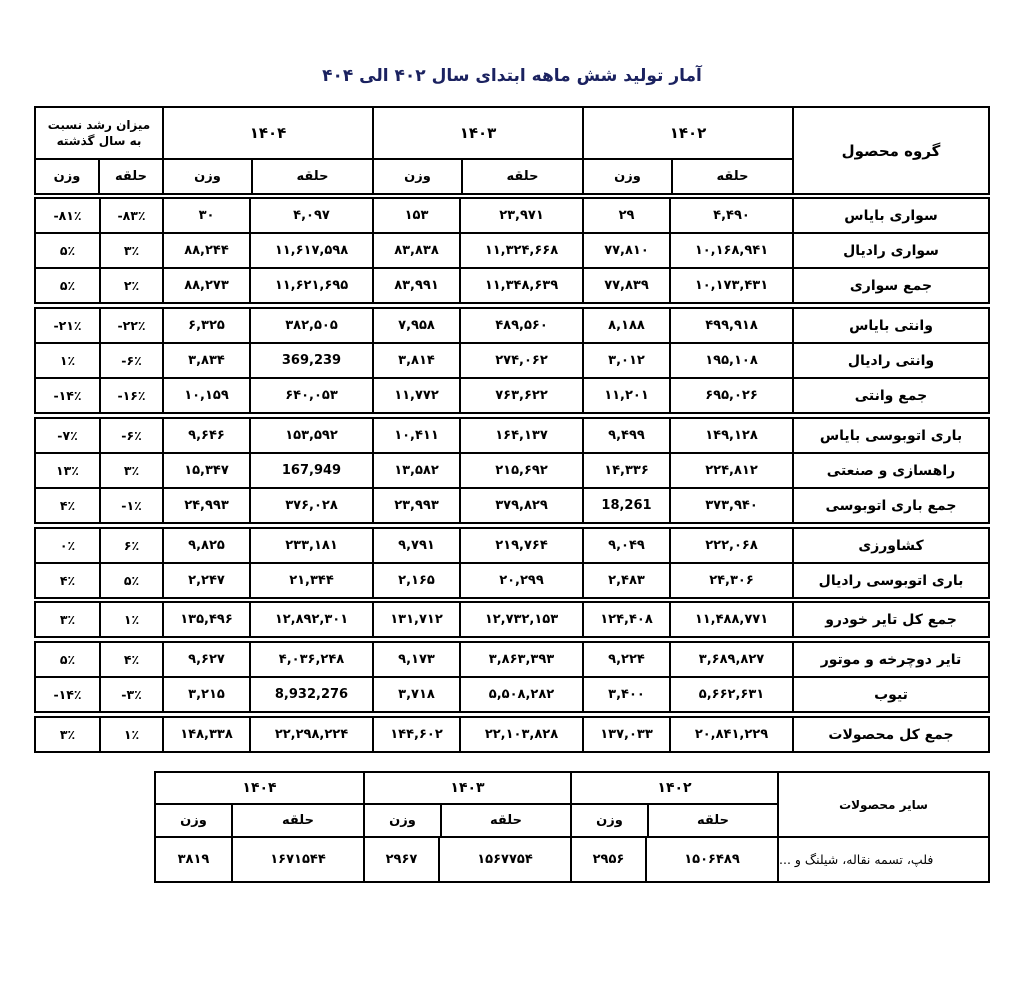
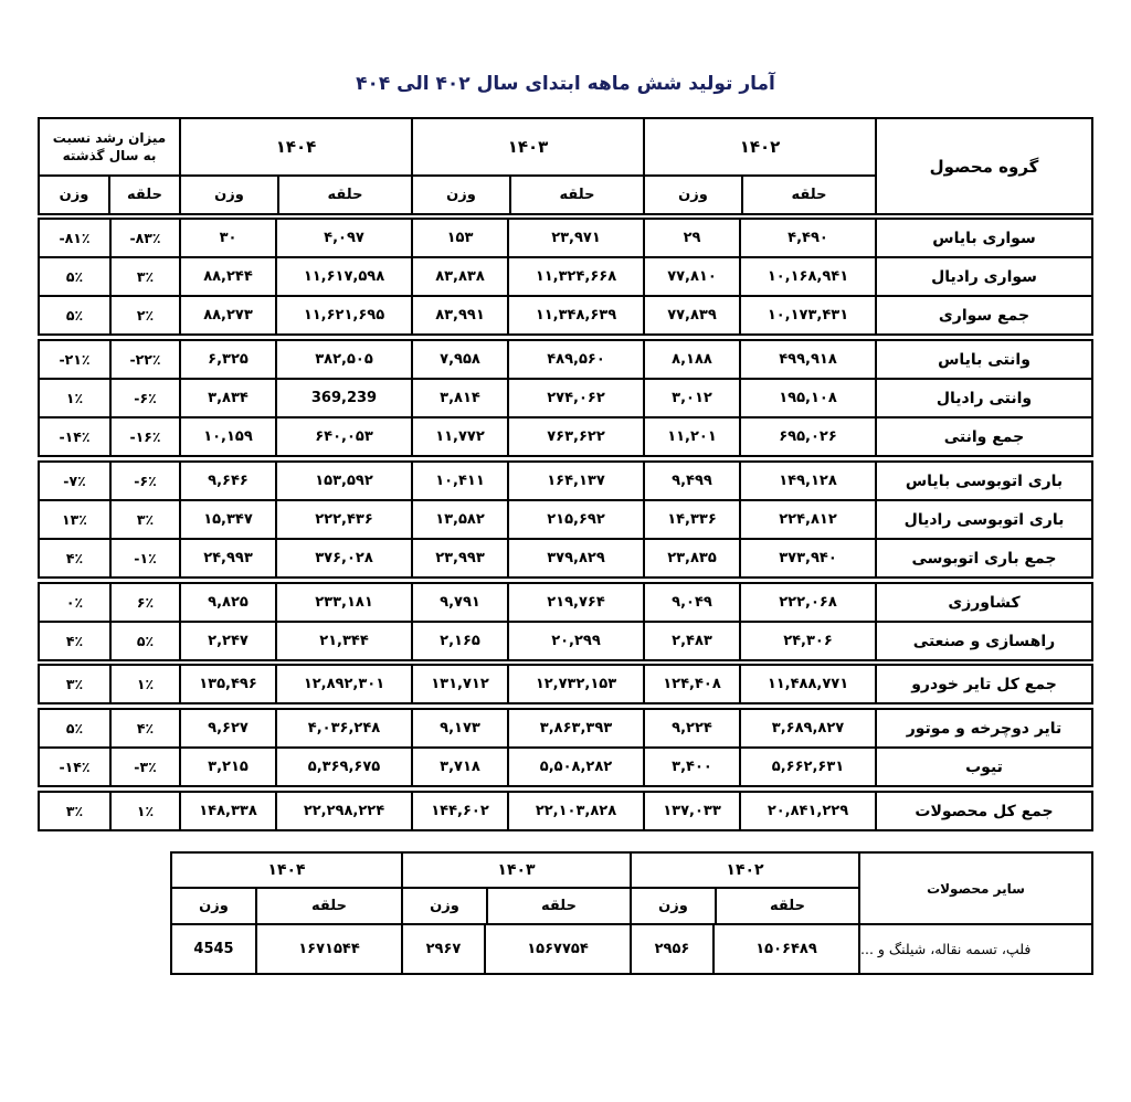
  آمار تولید شش ماهه ابتدای سال ۴۰۲ الی ۴۰۴
  میزان رشد نسبت به سال گذشته
  وزن
  حلقه
  ۱۴۰۴
  وزن
  حلقه
  ۱۴۰۳
  وزن
  حلقه
  ۱۴۰۲
  وزن
  حلقه
  گروه محصول
  -۸۱٪
  -۸۳٪
  ۳۰
  ۴,۰۹۷
  ۱۵۳
  ۲۳,۹۷۱
  ۲۹
  ۴,۴۹۰
  سواری بایاس
  ۵٪
  ۳٪
  ۸۸,۲۴۴
  ۱۱,۶۱۷,۵۹۸
  ۸۳,۸۳۸
  ۱۱,۳۲۴,۶۶۸
  ۷۷,۸۱۰
  ۱۰,۱۶۸,۹۴۱
  سواری رادیال
  ۵٪
  ۲٪
  ۸۸,۲۷۳
  ۱۱,۶۲۱,۶۹۵
  ۸۳,۹۹۱
  ۱۱,۳۴۸,۶۳۹
  ۷۷,۸۳۹
  ۱۰,۱۷۳,۴۳۱
  جمع سواری
  -۲۱٪
  -۲۲٪
  ۶,۳۲۵
  ۳۸۲,۵۰۵
  ۷,۹۵۸
  ۴۸۹,۵۶۰
  ۸,۱۸۸
  ۴۹۹,۹۱۸
  وانتی بایاس
  ۱٪
  -۶٪
  ۳,۸۳۴
  369,239
  ۳,۸۱۴
  ۲۷۴,۰۶۲
  ۳,۰۱۲
  ۱۹۵,۱۰۸
  وانتی رادیال
  -۱۴٪
  -۱۶٪
  ۱۰,۱۵۹
  ۶۴۰,۰۵۳
  ۱۱,۷۷۲
  ۷۶۳,۶۲۲
  ۱۱,۲۰۱
  ۶۹۵,۰۲۶
  جمع وانتی
  -۷٪
  -۶٪
  ۹,۶۴۶
  ۱۵۳,۵۹۲
  ۱۰,۴۱۱
  ۱۶۴,۱۳۷
  ۹,۴۹۹
  ۱۴۹,۱۲۸
  باری اتوبوسی بایاس
  ۱۳٪
  ۳٪
  ۱۵,۳۴۷
- 167,949
+ ۲۲۲,۴۳۶
  ۱۳,۵۸۲
  ۲۱۵,۶۹۲
  ۱۴,۳۳۶
  ۲۲۴,۸۱۲
- راهسازی و صنعتی
+ باری اتوبوسی رادیال
  ۴٪
  -۱٪
  ۲۴,۹۹۳
  ۳۷۶,۰۲۸
  ۲۳,۹۹۳
  ۳۷۹,۸۲۹
- 18,261
+ ۲۳,۸۳۵
  ۳۷۳,۹۴۰
  جمع باری اتوبوسی
  ۰٪
  ۶٪
  ۹,۸۲۵
  ۲۳۳,۱۸۱
  ۹,۷۹۱
  ۲۱۹,۷۶۴
  ۹,۰۴۹
  ۲۲۲,۰۶۸
  کشاورزی
  ۴٪
  ۵٪
  ۲,۲۴۷
  ۲۱,۳۴۴
  ۲,۱۶۵
  ۲۰,۲۹۹
  ۲,۴۸۳
  ۲۴,۳۰۶
- باری اتوبوسی رادیال
+ راهسازی و صنعتی
  ۳٪
  ۱٪
  ۱۳۵,۴۹۶
  ۱۲,۸۹۲,۳۰۱
  ۱۳۱,۷۱۲
  ۱۲,۷۳۲,۱۵۳
  ۱۲۴,۴۰۸
  ۱۱,۴۸۸,۷۷۱
  جمع کل تایر خودرو
  ۵٪
  ۴٪
  ۹,۶۲۷
  ۴,۰۳۶,۲۴۸
  ۹,۱۷۳
  ۳,۸۶۳,۳۹۳
  ۹,۲۲۴
  ۳,۶۸۹,۸۲۷
  تایر دوچرخه و موتور
  -۱۴٪
  -۳٪
  ۳,۲۱۵
- 8,932,276
+ ۵,۳۶۹,۶۷۵
  ۳,۷۱۸
  ۵,۵۰۸,۲۸۲
  ۳,۴۰۰
  ۵,۶۶۲,۶۳۱
  تیوب
  ۳٪
  ۱٪
  ۱۴۸,۳۳۸
  ۲۲,۲۹۸,۲۲۴
  ۱۴۴,۶۰۲
  ۲۲,۱۰۳,۸۲۸
  ۱۳۷,۰۳۳
  ۲۰,۸۴۱,۲۲۹
  جمع کل محصولات
  ۱۴۰۴
  وزن
  حلقه
  ۱۴۰۳
  وزن
  حلقه
  ۱۴۰۲
  وزن
  حلقه
  سایر محصولات
- ۳۸۱۹
+ 4545
  ۱۶۷۱۵۴۴
  ۲۹۶۷
  ۱۵۶۷۷۵۴
  ۲۹۵۶
  ۱۵۰۶۴۸۹
  فلپ، تسمه نقاله، شیلنگ و ...
